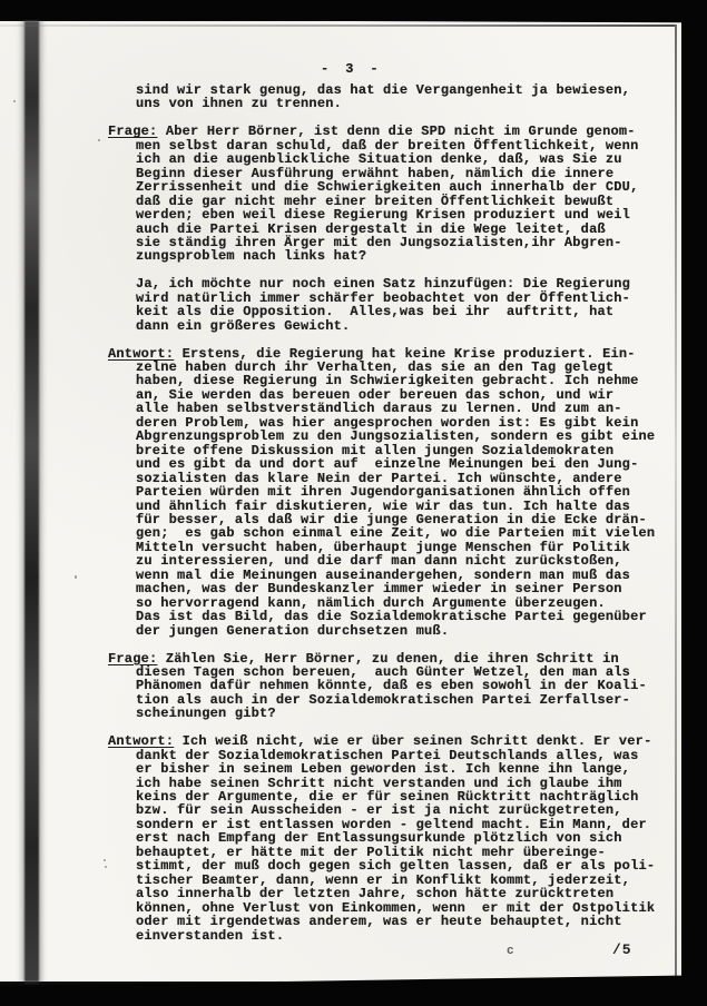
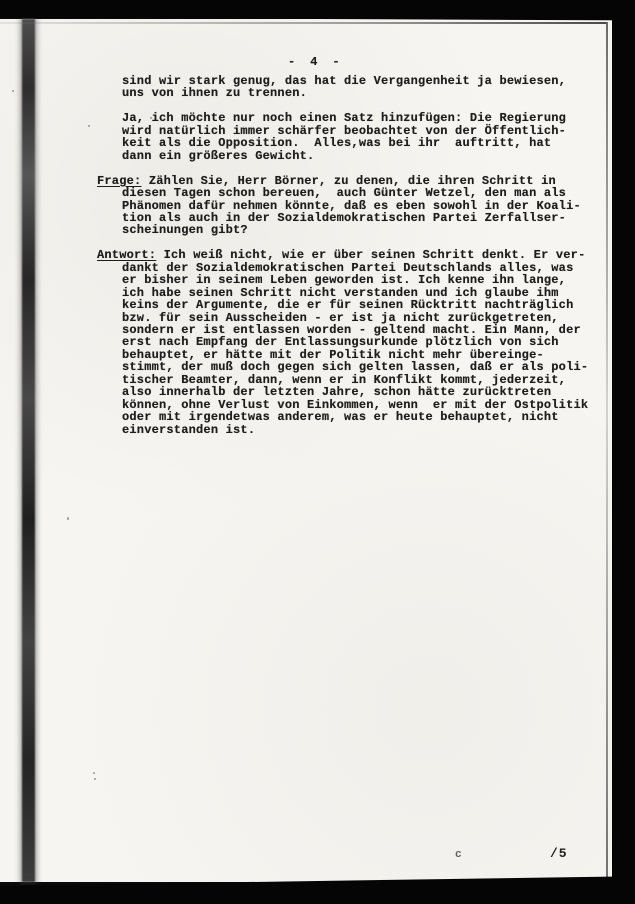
- - 3 -
+ - 4 -
  sind wir stark genug, das hat die Vergangenheit ja bewiesen,
  uns von ihnen zu trennen.
- Frage: Aber Herr Börner, ist denn die SPD nicht im Grunde genom-
- men selbst daran schuld, daß der breiten Öffentlichkeit, wenn
- ich an die augenblickliche Situation denke, daß, was Sie zu
- Beginn dieser Ausführung erwähnt haben, nämlich die innere
- Zerrissenheit und die Schwierigkeiten auch innerhalb der CDU,
- daß die gar nicht mehr einer breiten Öffentlichkeit bewußt
- werden; eben weil diese Regierung Krisen produziert und weil
- auch die Partei Krisen dergestalt in die Wege leitet, daß
- sie ständig ihren Ärger mit den Jungsozialisten,ihr Abgren-
- zungsproblem nach links hat?
  Ja, ich möchte nur noch einen Satz hinzufügen: Die Regierung
  wird natürlich immer schärfer beobachtet von der Öffentlich-
  keit als die Opposition. Alles,was bei ihr auftritt, hat
  dann ein größeres Gewicht.
- Antwort: Erstens, die Regierung hat keine Krise produziert. Ein-
- zelne haben durch ihr Verhalten, das sie an den Tag gelegt
- haben, diese Regierung in Schwierigkeiten gebracht. Ich nehme
- an, Sie werden das bereuen oder bereuen das schon, und wir
- alle haben selbstverständlich daraus zu lernen. Und zum an-
- deren Problem, was hier angesprochen worden ist: Es gibt kein
- Abgrenzungsproblem zu den Jungsozialisten, sondern es gibt eine
- breite offene Diskussion mit allen jungen Sozialdemokraten
- und es gibt da und dort auf einzelne Meinungen bei den Jung-
- sozialisten das klare Nein der Partei. Ich wünschte, andere
- Parteien würden mit ihren Jugendorganisationen ähnlich offen
- und ähnlich fair diskutieren, wie wir das tun. Ich halte das
- für besser, als daß wir die junge Generation in die Ecke drän-
- gen; es gab schon einmal eine Zeit, wo die Parteien mit vielen
- Mitteln versucht haben, überhaupt junge Menschen für Politik
- zu interessieren, und die darf man dann nicht zurückstoßen,
- wenn mal die Meinungen auseinandergehen, sondern man muß das
- machen, was der Bundeskanzler immer wieder in seiner Person
- so hervorragend kann, nämlich durch Argumente überzeugen.
- Das ist das Bild, das die Sozialdemokratische Partei gegenüber
- der jungen Generation durchsetzen muß.
  Frage: Zählen Sie, Herr Börner, zu denen, die ihren Schritt in
  diesen Tagen schon bereuen, auch Günter Wetzel, den man als
  Phänomen dafür nehmen könnte, daß es eben sowohl in der Koali-
  tion als auch in der Sozialdemokratischen Partei Zerfallser-
  scheinungen gibt?
  Antwort: Ich weiß nicht, wie er über seinen Schritt denkt. Er ver-
  dankt der Sozialdemokratischen Partei Deutschlands alles, was
  er bisher in seinem Leben geworden ist. Ich kenne ihn lange,
  ich habe seinen Schritt nicht verstanden und ich glaube ihm
  keins der Argumente, die er für seinen Rücktritt nachträglich
  bzw. für sein Ausscheiden - er ist ja nicht zurückgetreten,
  sondern er ist entlassen worden - geltend macht. Ein Mann, der
  erst nach Empfang der Entlassungsurkunde plötzlich von sich
  behauptet, er hätte mit der Politik nicht mehr übereinge-
  stimmt, der muß doch gegen sich gelten lassen, daß er als poli-
  tischer Beamter, dann, wenn er in Konflikt kommt, jederzeit,
  also innerhalb der letzten Jahre, schon hätte zurücktreten
  können, ohne Verlust von Einkommen, wenn er mit der Ostpolitik
  oder mit irgendetwas anderem, was er heute behauptet, nicht
  einverstanden ist.
  c
  /5
